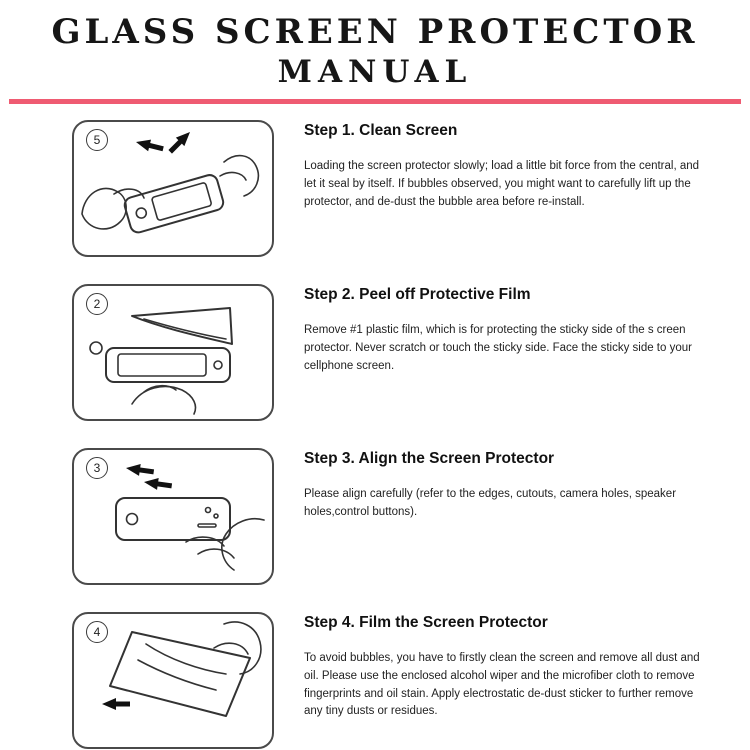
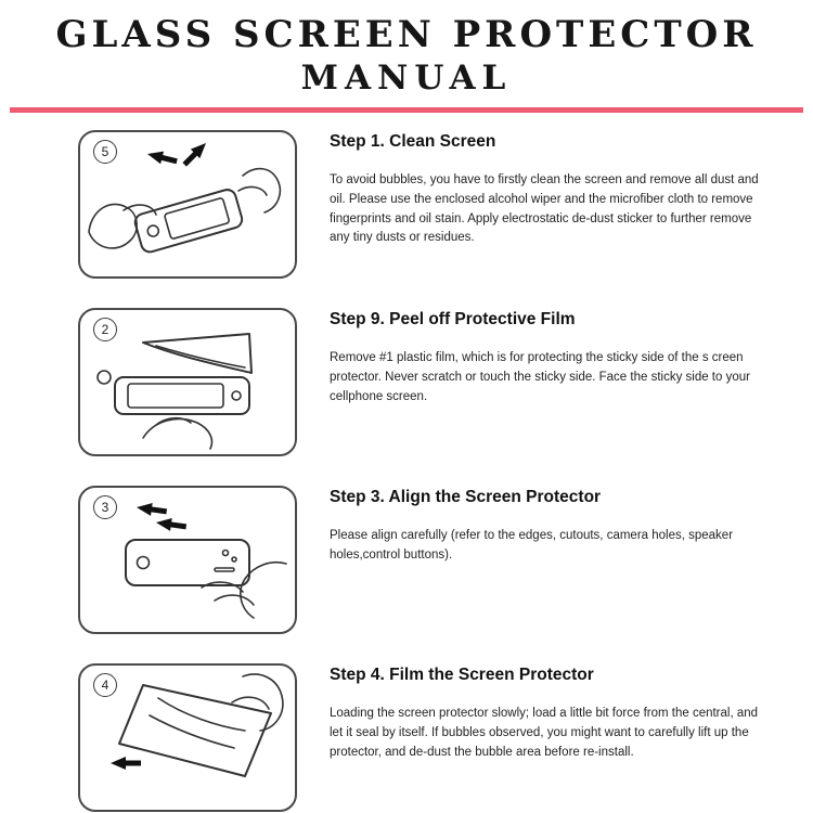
  GLASS SCREEN PROTECTOR
  MANUAL
  5
  Step 1. Clean Screen
- Loading the screen protector slowly; load a little bit force from the central, and let it seal by itself. If bubbles observed, you might want to carefully lift up the protector, and de-dust the bubble area before re-install.
+ To avoid bubbles, you have to firstly clean the screen and remove all dust and oil. Please use the enclosed alcohol wiper and the microfiber cloth to remove fingerprints and oil stain. Apply electrostatic de-dust sticker to further remove any tiny dusts or residues.
  2
- Step 2. Peel off Protective Film
+ Step 9. Peel off Protective Film
  Remove #1 plastic film, which is for protecting the sticky side of the s creen protector. Never scratch or touch the sticky side. Face the sticky side to your cellphone screen.
  3
  Step 3. Align the Screen Protector
  Please align carefully (refer to the edges, cutouts, camera holes, speaker holes,control buttons).
  4
  Step 4. Film the Screen Protector
- To avoid bubbles, you have to firstly clean the screen and remove all dust and oil. Please use the enclosed alcohol wiper and the microfiber cloth to remove fingerprints and oil stain. Apply electrostatic de-dust sticker to further remove any tiny dusts or residues.
+ Loading the screen protector slowly; load a little bit force from the central, and let it seal by itself. If bubbles observed, you might want to carefully lift up the protector, and de-dust the bubble area before re-install.
